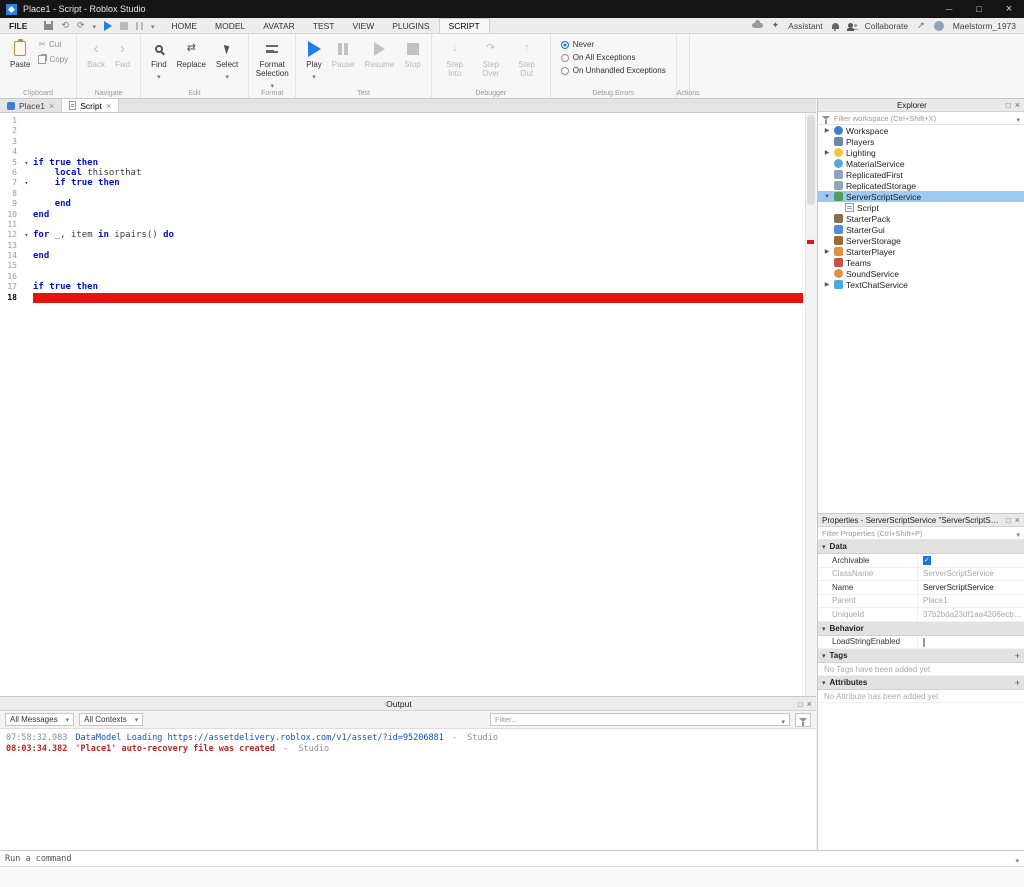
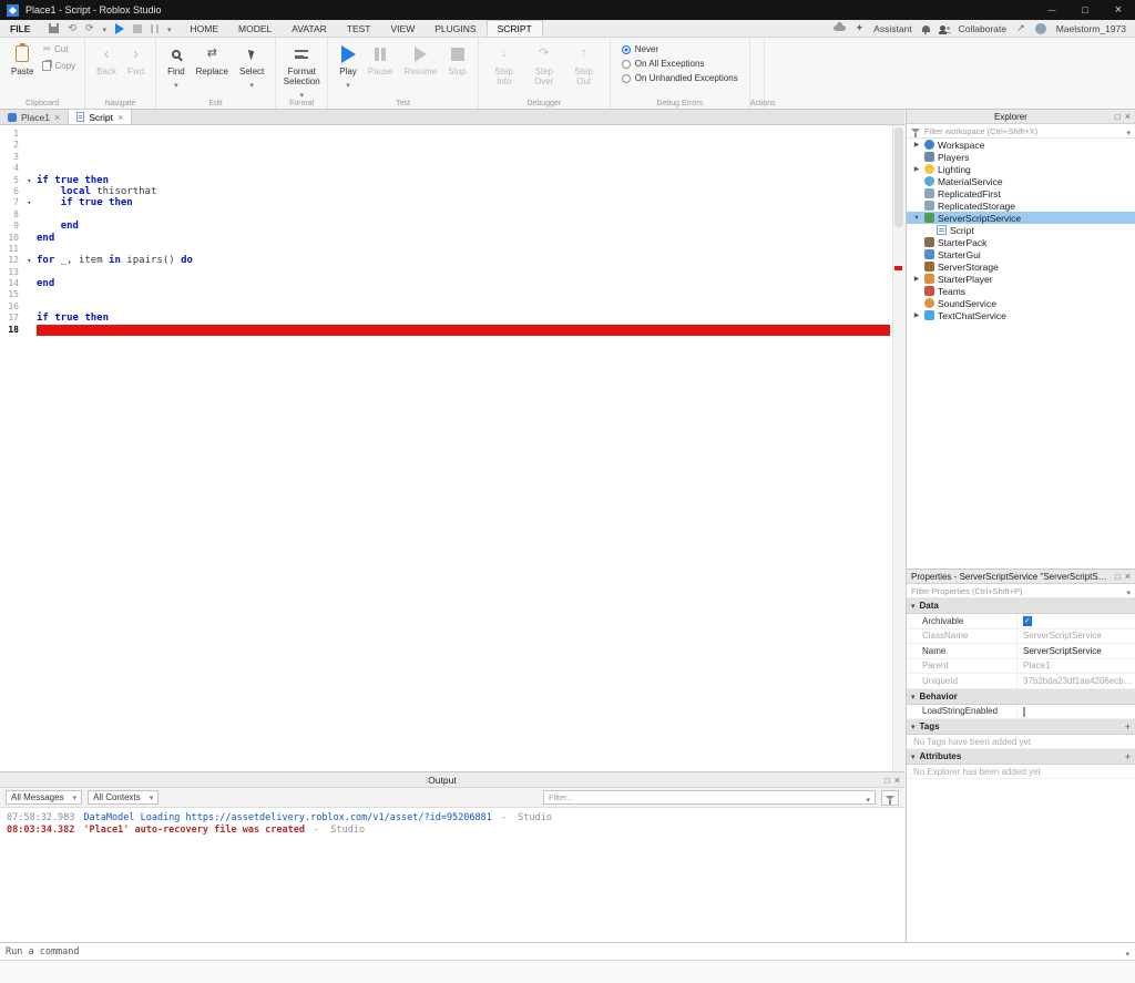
  Place1 - Script - Roblox Studio
  FILE
  ⟲
  ⟳
  HOME
  MODEL
  AVATAR
  TEST
  VIEW
  PLUGINS
  SCRIPT
  Assistant
  Collaborate
  Maelstorm_1973
  Paste
  Cut
  Copy
  Back
  Fwd
  Find
  Replace
  Select
  Format Selection
  Play
  Pause
  Resume
  Stop
  Step Into
  Step Over
  Step Out
  Never
  On All Exceptions
  On Unhandled Exceptions
  Place1
  Script
  1
  2
  3
  4
  5
  if true then
  6
  local thisorthat
  7
  if true then
  8
  9
  end
  10
  end
  11
  12
  for _, item in ipairs() do
  13
  14
  end
  15
  16
  17
  if true then
  18
  Explorer
  Filter workspace (Ctrl+Shift+X)
  Workspace
  Players
  Lighting
  MaterialService
  ReplicatedFirst
  ReplicatedStorage
  ServerScriptService
  Script
  StarterPack
  StarterGui
  ServerStorage
  StarterPlayer
  Teams
  SoundService
  TextChatService
  Properties - ServerScriptService "ServerScriptServ
  Filter Properties (Ctrl+Shift+P)
  Data
  Archivable
  ClassName
  ServerScriptService
  Name
  ServerScriptService
  Parent
  Place1
  UniqueId
  37b2bda23df1aa4206ecb24
  Behavior
  LoadStringEnabled
  Tags
  +
  No Tags have been added yet
  Attributes
  +
- No Attribute has been added yet
+ No Explorer has been added yet
  Output
  All Messages
  All Contexts
  Filter...
  07:58:32.983
  DataModel Loading https://assetdelivery.roblox.com/v1/asset/?id=95206881
  - Studio
  08:03:34.382
  'Place1' auto-recovery file was created
  - Studio
  Run a command
